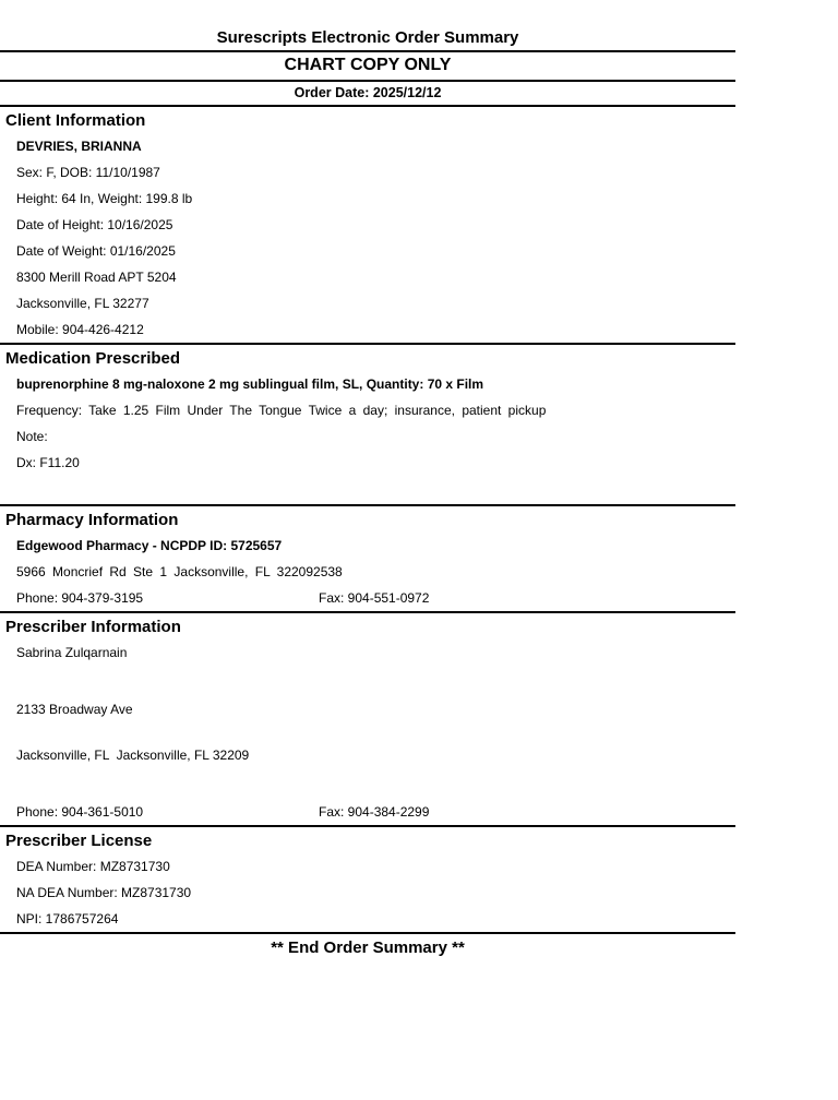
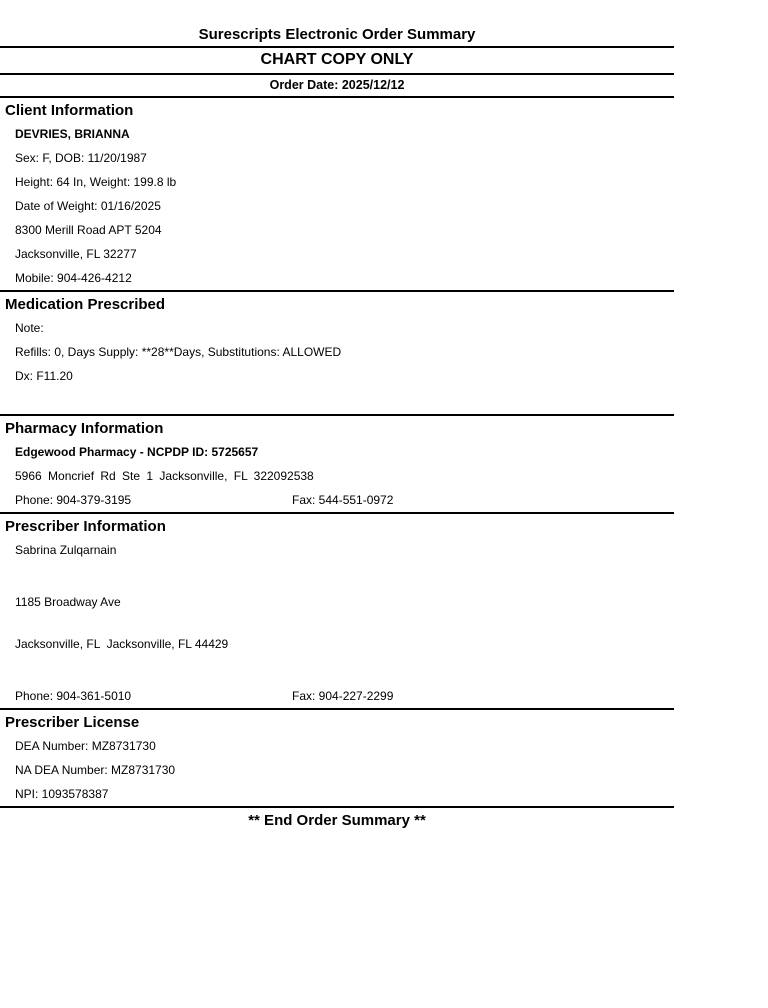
  Surescripts Electronic Order Summary
  CHART COPY ONLY
  Order Date: 2025/12/12
  Client Information
  DEVRIES, BRIANNA
- Sex: F, DOB: 11/10/1987
+ Sex: F, DOB: 11/20/1987
  Height: 64 In, Weight: 199.8 lb
- Date of Height: 10/16/2025
  Date of Weight: 01/16/2025
  8300 Merill Road APT 5204
  Jacksonville, FL 32277
  Mobile: 904-426-4212
  Medication Prescribed
- buprenorphine 8 mg-naloxone 2 mg sublingual film, SL, Quantity: 70 x Film
- Frequency: Take 1.25 Film Under The Tongue Twice a day; insurance, patient pickup
  Note:
+ Refills: 0, Days Supply: **28**Days, Substitutions: ALLOWED
  Dx: F11.20
  Pharmacy Information
  Edgewood Pharmacy - NCPDP ID: 5725657
  5966 Moncrief Rd Ste 1 Jacksonville, FL 322092538
  Phone: 904-379-3195
- Fax: 904-551-0972
+ Fax: 544-551-0972
  Prescriber Information
  Sabrina Zulqarnain
- 2133 Broadway Ave
+ 1185 Broadway Ave
- Jacksonville, FL Jacksonville, FL 32209
+ Jacksonville, FL Jacksonville, FL 44429
  Phone: 904-361-5010
- Fax: 904-384-2299
+ Fax: 904-227-2299
  Prescriber License
  DEA Number: MZ8731730
  NA DEA Number: MZ8731730
- NPI: 1786757264
+ NPI: 1093578387
  ** End Order Summary **
